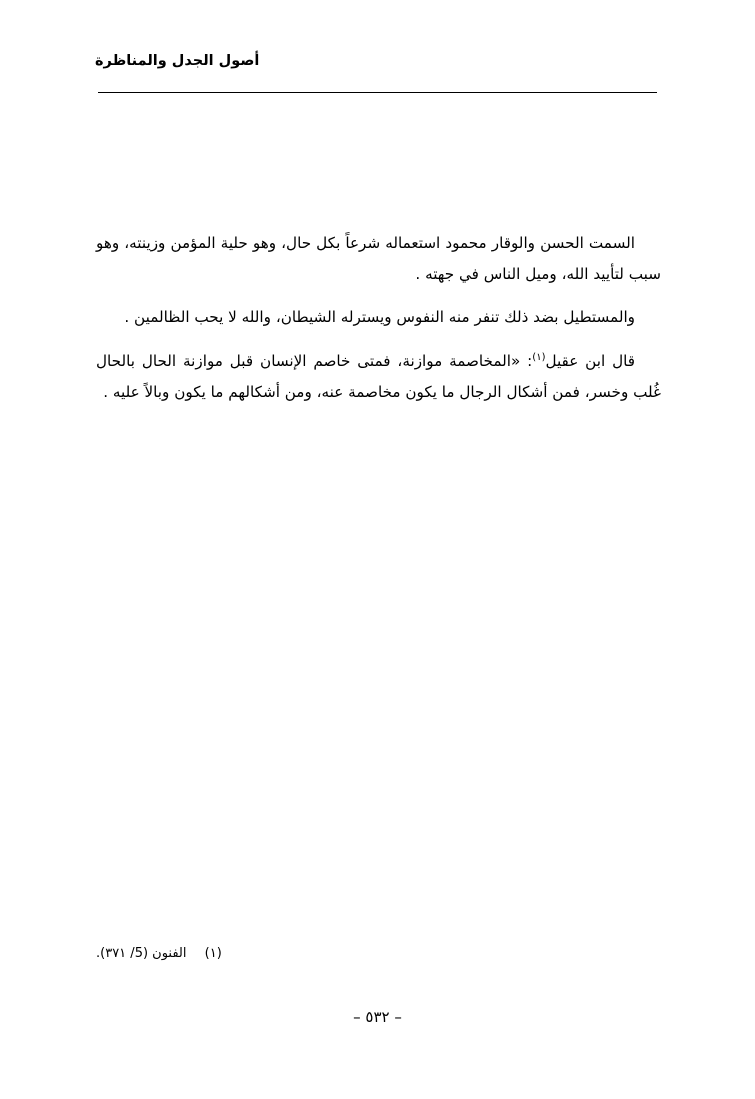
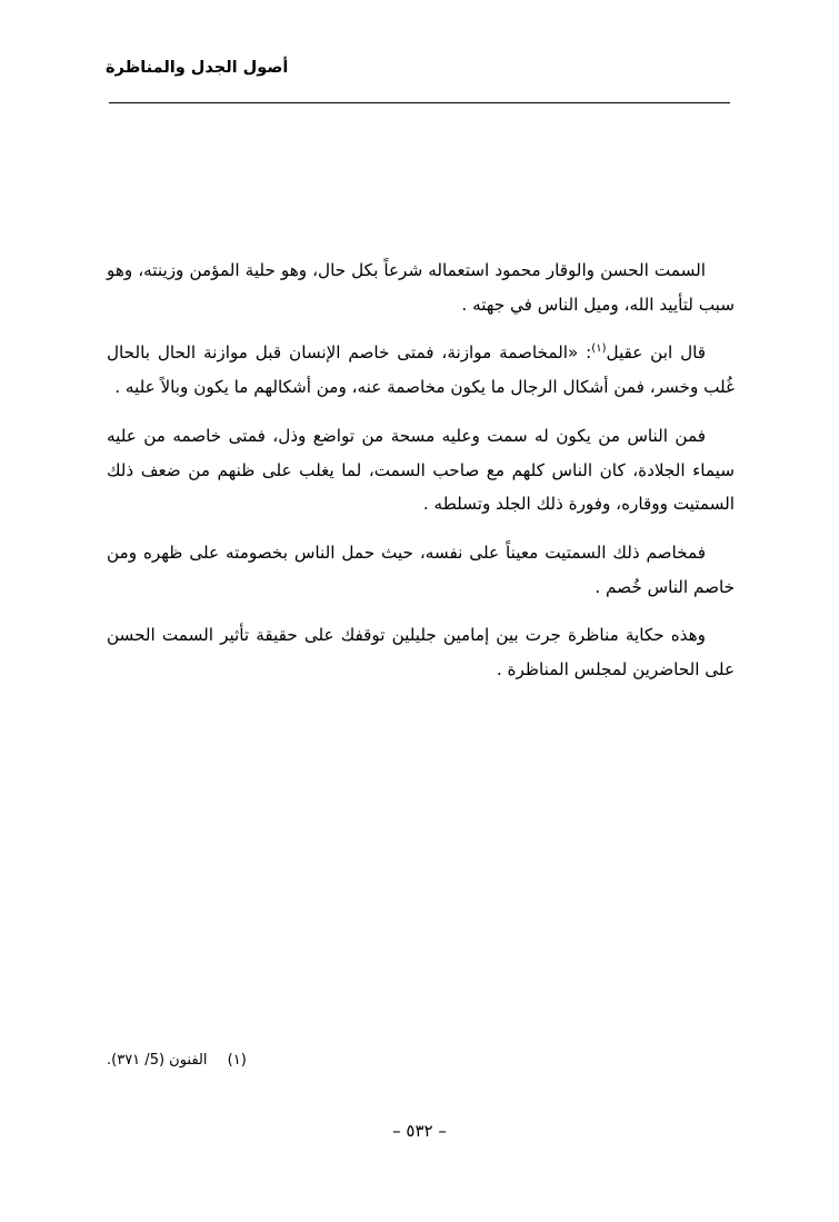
  أصول الجدل والمناظرة
  السمت الحسن والوقار محمود استعماله شرعاً بكل حال، وهو حلية المؤمن وزينته، وهو سبب لتأييد الله، وميل الناس في جهته .
- والمستطيل بضد ذلك تنفر منه النفوس ويسترله الشيطان، والله لا يحب الظالمين .
  قال ابن عقيل(١): «المخاصمة موازنة، فمتى خاصم الإنسان قبل موازنة الحال بالحال غُلب وخسر، فمن أشكال الرجال ما يكون مخاصمة عنه، ومن أشكالهم ما يكون وبالاً عليه .
+ فمن الناس من يكون له سمت وعليه مسحة من تواضع وذل، فمتى خاصمه من عليه سيماء الجلادة، كان الناس كلهم مع صاحب السمت، لما يغلب على ظنهم من ضعف ذلك السمتيت ووقاره، وفورة ذلك الجلد وتسلطه .
+ فمخاصم ذلك السمتيت معيناً على نفسه، حيث حمل الناس بخصومته على ظهره ومن خاصم الناس خُصم .
+ وهذه حكاية مناظرة جرت بين إمامين جليلين توقفك على حقيقة تأثير السمت الحسن على الحاضرين لمجلس المناظرة .
  (١) الفنون (5/ ٣٧١).
  – ٥٣٢ –
